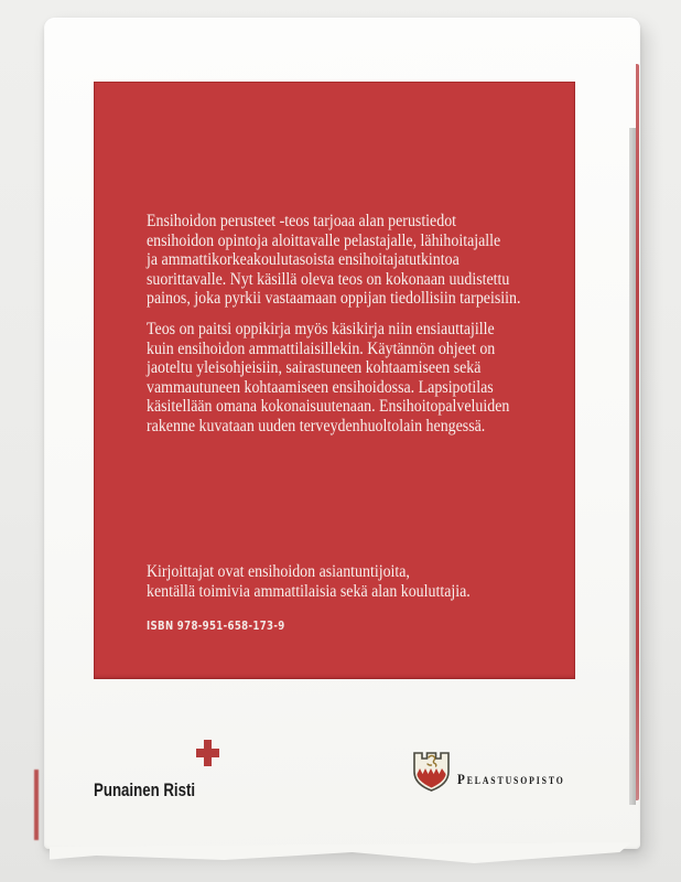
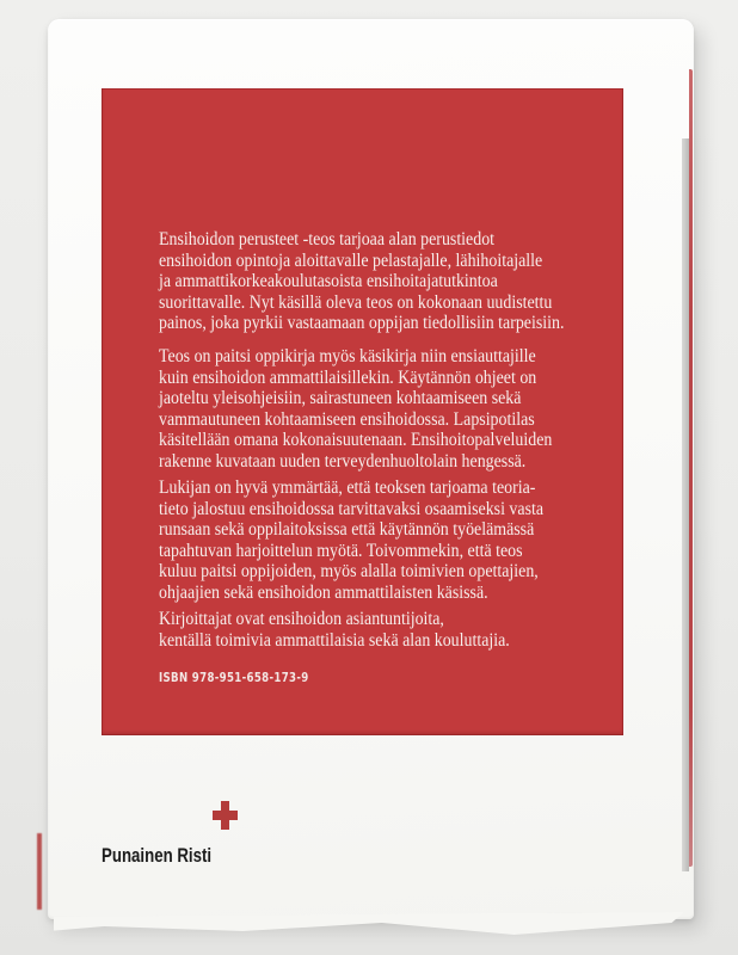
  Ensihoidon perusteet -teos tarjoaa alan perustiedot
  ensihoidon opintoja aloittavalle pelastajalle, lähihoitajalle
  ja ammattikorkeakoulutasoista ensihoitajatutkintoa
  suorittavalle. Nyt käsillä oleva teos on kokonaan uudistettu
  painos, joka pyrkii vastaamaan oppijan tiedollisiin tarpeisiin.
  Teos on paitsi oppikirja myös käsikirja niin ensiauttajille
  kuin ensihoidon ammattilaisillekin. Käytännön ohjeet on
  jaoteltu yleisohjeisiin, sairastuneen kohtaamiseen sekä
  vammautuneen kohtaamiseen ensihoidossa. Lapsipotilas
  käsitellään omana kokonaisuutenaan. Ensihoitopalveluiden
  rakenne kuvataan uuden terveydenhuoltolain hengessä.
+ Lukijan on hyvä ymmärtää, että teoksen tarjoama teoria-
+ tieto jalostuu ensihoidossa tarvittavaksi osaamiseksi vasta
+ runsaan sekä oppilaitoksissa että käytännön työelämässä
+ tapahtuvan harjoittelun myötä. Toivommekin, että teos
+ kuluu paitsi oppijoiden, myös alalla toimivien opettajien,
+ ohjaajien sekä ensihoidon ammattilaisten käsissä.
  Kirjoittajat ovat ensihoidon asiantuntijoita,
  kentällä toimivia ammattilaisia sekä alan kouluttajia.
  ISBN 978-951-658-173-9
  Punainen Risti
- Pelastusopisto
